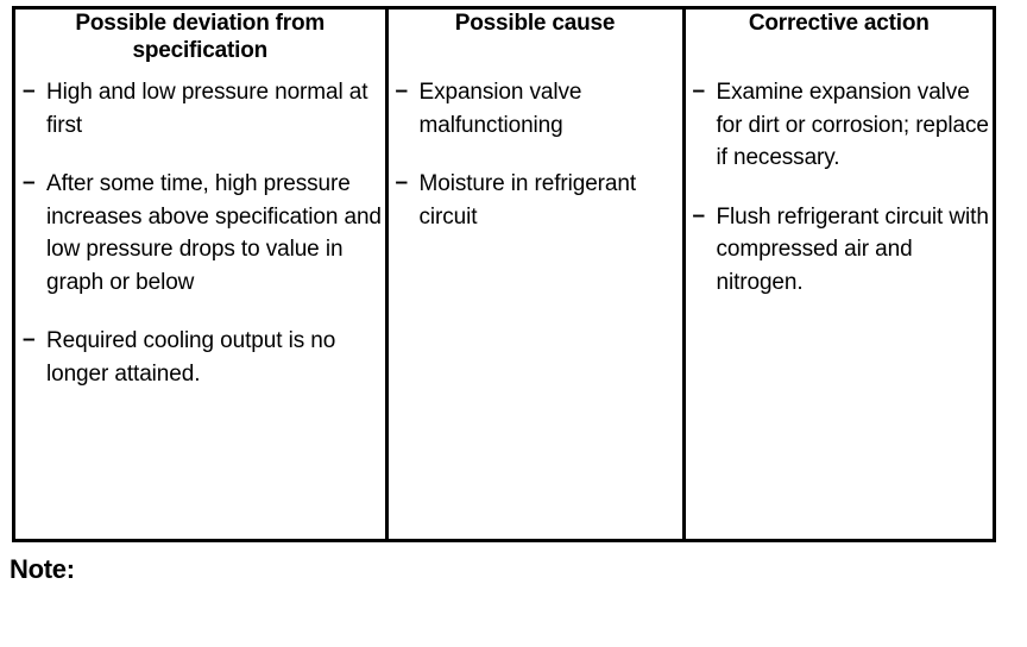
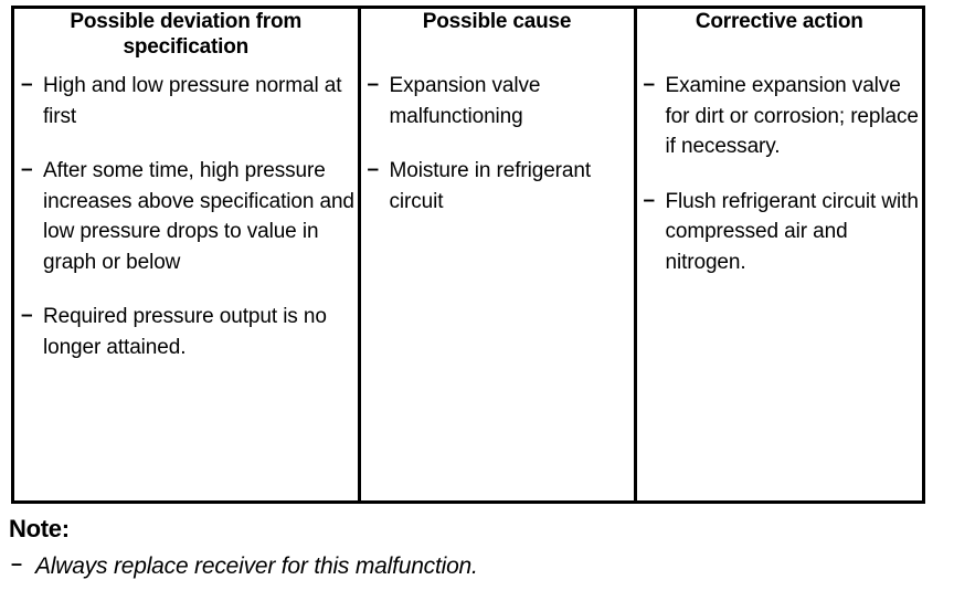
  Possible deviation from specification	Possible cause	Corrective action
- – High and low pressure normal at first – After some time, high pressure increases above specification and low pressure drops to value in graph or below – Required cooling output is no longer attained.	– Expansion valve malfunctioning – Moisture in refrigerant circuit	– Examine expansion valve for dirt or corrosion; replace if necessary. – Flush refrigerant circuit with compressed air and nitrogen.
+ – High and low pressure normal at first – After some time, high pressure increases above specification and low pressure drops to value in graph or below – Required pressure output is no longer attained.	– Expansion valve malfunctioning – Moisture in refrigerant circuit	– Examine expansion valve for dirt or corrosion; replace if necessary. – Flush refrigerant circuit with compressed air and nitrogen.
  Note:
+ –
+ Always replace receiver for this malfunction.
